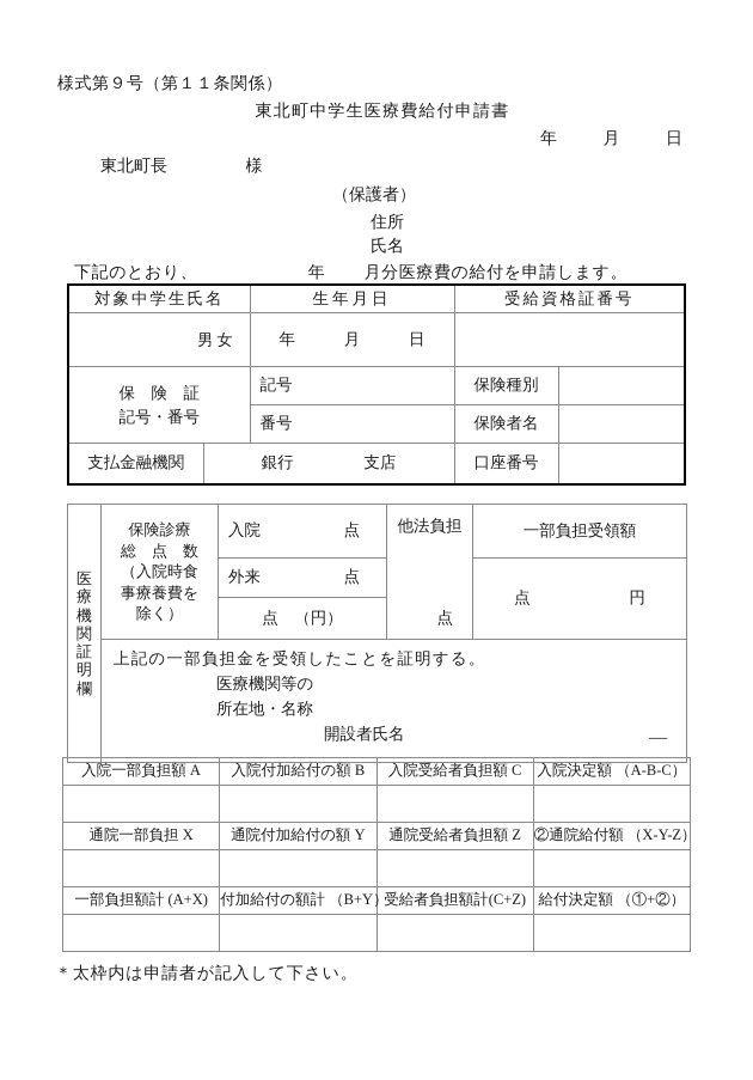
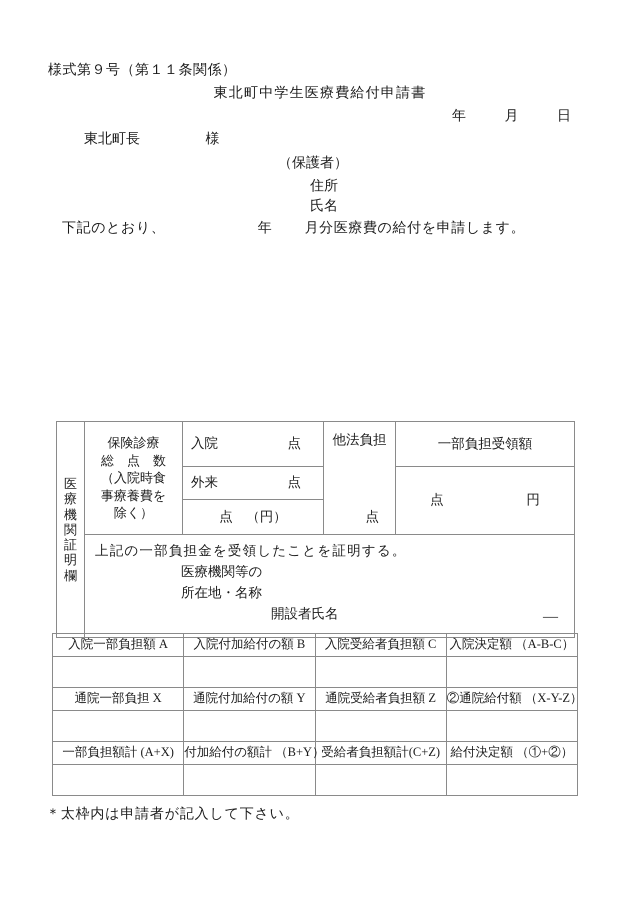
  様式第９号（第１１条関係）
  東北町中学生医療費給付申請書
  年 月 日
  東北町長 様
  （保護者）
  住所
  氏名
  下記のとおり、 年 月分医療費の給付を申請します。
- 対象中学生氏名	生年月日	受給資格証番号
- 男 女	年 月 日
- 保 険 証 記号・番号	記号	保険種別
- 番号	保険者名
- 支払金融機関	銀行 支店	口座番号
  医 療 機 関 証 明 欄	保険診療 総 点 数 （入院時食 事療養費を 除く）	入院 点	他法負担 点	一部負担受領額
  外来 点	点 円
  点 （円）
  上記の一部負担金を受領したことを証明する。 医療機関等の 所在地・名称 開設者氏名 —
  入院一部負担額 A	入院付加給付の額 B	入院受給者負担額 C	入院決定額 （A-B-C）
  通院一部負担 X	通院付加給付の額 Y	通院受給者負担額 Z	②通院給付額 （X-Y-Z）
  一部負担額計 (A+X)	付加給付の額計 （B+Y）	受給者負担額計(C+Z)	給付決定額 （①+②）
  ＊太枠内は申請者が記入して下さい。
